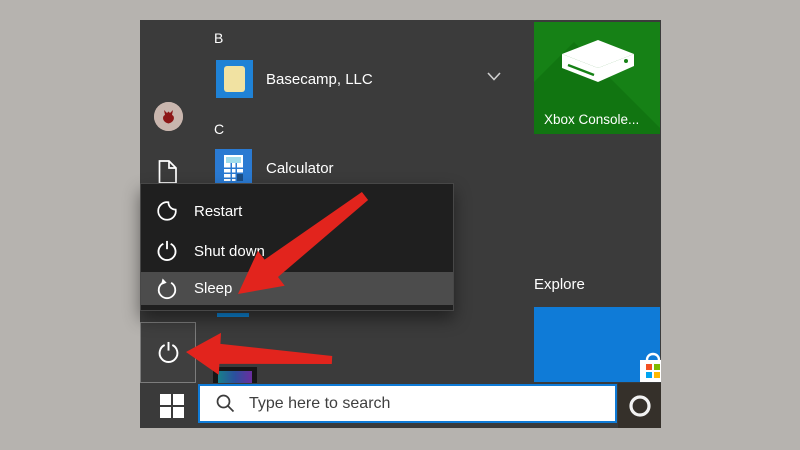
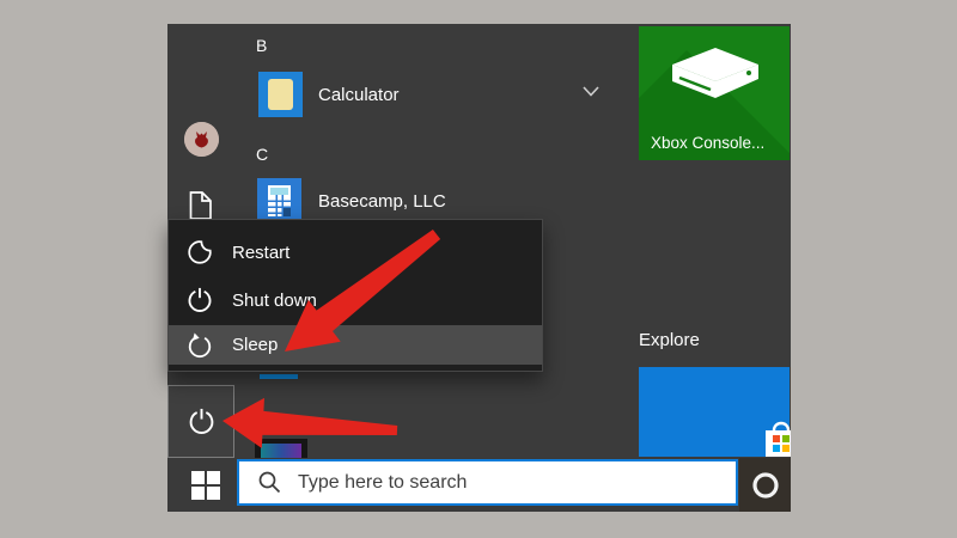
  B
- Basecamp, LLC
+ Calculator
  C
- Calculator
+ Basecamp, LLC
  Xbox Console...
  Explore
  Restart
  Shut down
  Sleep
  Type here to search
